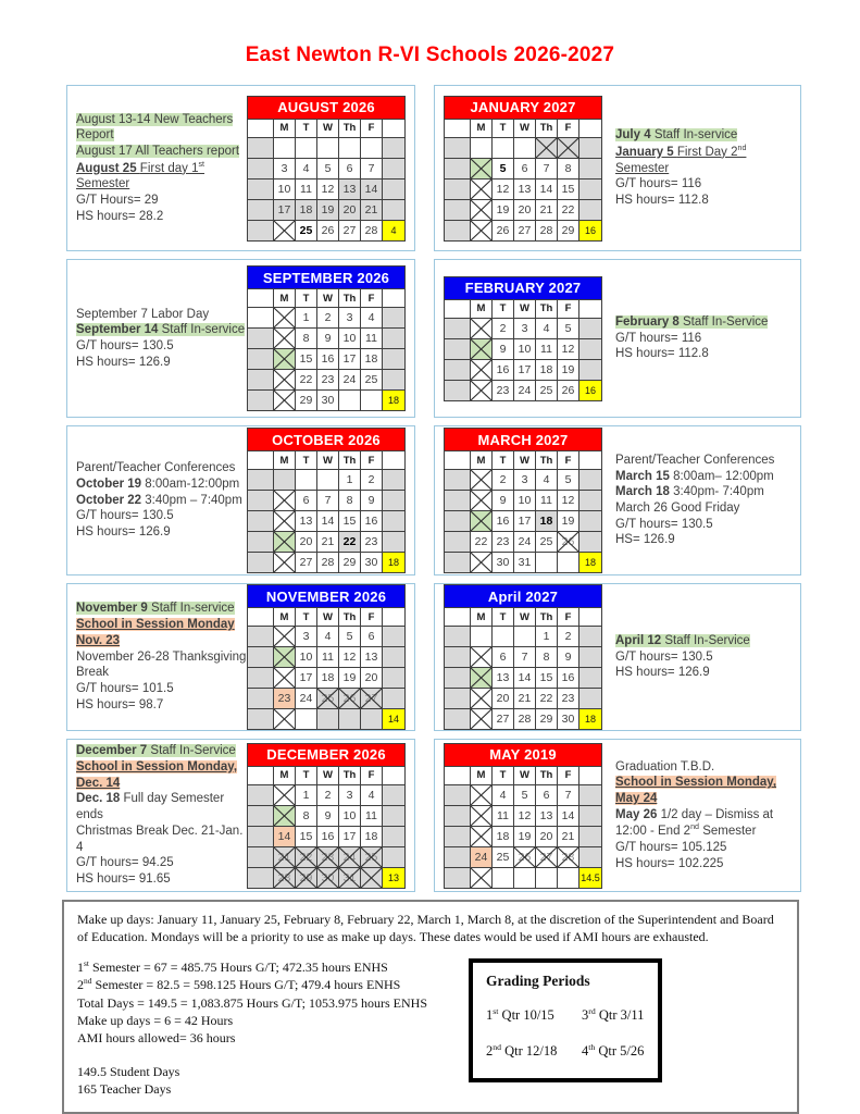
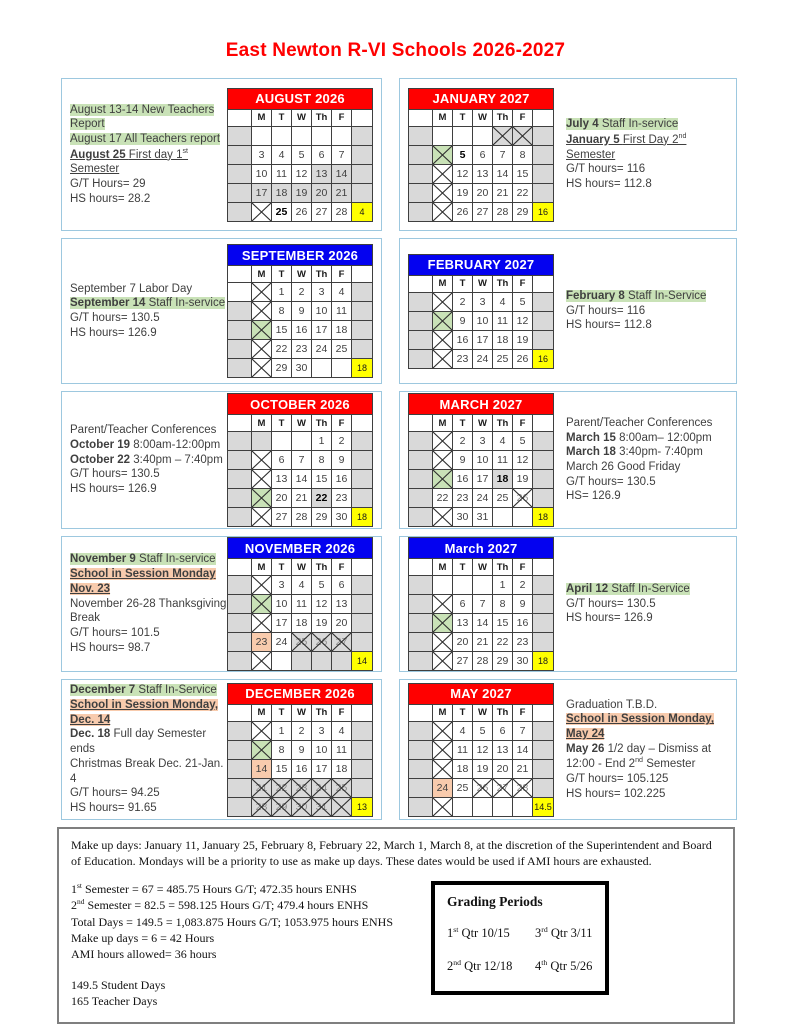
  East Newton R-VI Schools 2026-2027
  August 13-14 New Teachers Report
  August 17 All Teachers report
  August 25 First day 1st Semester
  G/T Hours= 29
  HS hours= 28.2
  AUGUST 2026
  	M	T	W	Th	F
  	3	4	5	6	7
  	10	11	12	13	14
  	17	18	19	20	21
  		25	26	27	28	4
  JANUARY 2027
  	M	T	W	Th	F
  		5	6	7	8
  		12	13	14	15
  		19	20	21	22
  		26	27	28	29	16
  July 4 Staff In-service
  January 5 First Day 2nd Semester
  G/T hours= 116
  HS hours= 112.8
  September 7 Labor Day
  September 14 Staff In-service
  G/T hours= 130.5
  HS hours= 126.9
  SEPTEMBER 2026
  	M	T	W	Th	F
  		1	2	3	4
  		8	9	10	11
  		15	16	17	18
  		22	23	24	25
  		29	30			18
  FEBRUARY 2027
  	M	T	W	Th	F
  		2	3	4	5
  		9	10	11	12
  		16	17	18	19
  		23	24	25	26	16
  February 8 Staff In-Service
  G/T hours= 116
  HS hours= 112.8
  Parent/Teacher Conferences
  October 19 8:00am-12:00pm
  October 22 3:40pm – 7:40pm
  G/T hours= 130.5
  HS hours= 126.9
  OCTOBER 2026
  	M	T	W	Th	F
  				1	2
  		6	7	8	9
  		13	14	15	16
  		20	21	22	23
  		27	28	29	30	18
  MARCH 2027
  	M	T	W	Th	F
  		2	3	4	5
  		9	10	11	12
  		16	17	18	19
  	22	23	24	25	26
  		30	31			18
  Parent/Teacher Conferences
  March 15 8:00am– 12:00pm
  March 18 3:40pm- 7:40pm
  March 26 Good Friday
  G/T hours= 130.5
  HS= 126.9
  November 9 Staff In-service
  School in Session Monday Nov. 23
  November 26-28 Thanksgiving Break
  G/T hours= 101.5
  HS hours= 98.7
  NOVEMBER 2026
  	M	T	W	Th	F
  		3	4	5	6
  		10	11	12	13
  		17	18	19	20
  	23	24	25	26	27
  						14
- April 2027
+ March 2027
  	M	T	W	Th	F
  				1	2
  		6	7	8	9
  		13	14	15	16
  		20	21	22	23
  		27	28	29	30	18
  April 12 Staff In-Service
  G/T hours= 130.5
  HS hours= 126.9
  December 7 Staff In-Service
  School in Session Monday, Dec. 14
  Dec. 18 Full day Semester ends
  Christmas Break Dec. 21-Jan. 4
  G/T hours= 94.25
  HS hours= 91.65
  DECEMBER 2026
  	M	T	W	Th	F
  		1	2	3	4
  		8	9	10	11
  	14	15	16	17	18
  	21	22	23	24	25
  	28	29	30	31		13
- MAY 2019
+ MAY 2027
  	M	T	W	Th	F
  		4	5	6	7
  		11	12	13	14
  		18	19	20	21
  	24	25	26	27	28
  						14.5
  Graduation T.B.D.
  School in Session Monday, May 24
  May 26 1/2 day – Dismiss at 12:00 - End 2nd Semester
  G/T hours= 105.125
  HS hours= 102.225
  Make up days: January 11, January 25, February 8, February 22, March 1, March 8, at the discretion of the Superintendent and Board of Education. Mondays will be a priority to use as make up days. These dates would be used if AMI hours are exhausted.
  1st Semester = 67 = 485.75 Hours G/T; 472.35 hours ENHS
  2nd Semester = 82.5 = 598.125 Hours G/T; 479.4 hours ENHS
  Total Days = 149.5 = 1,083.875 Hours G/T; 1053.975 hours ENHS
  Make up days = 6 = 42 Hours
  AMI hours allowed= 36 hours
  149.5 Student Days
  165 Teacher Days
  Grading Periods
  1st Qtr 10/15
  3rd Qtr 3/11
  2nd Qtr 12/18
  4th Qtr 5/26
